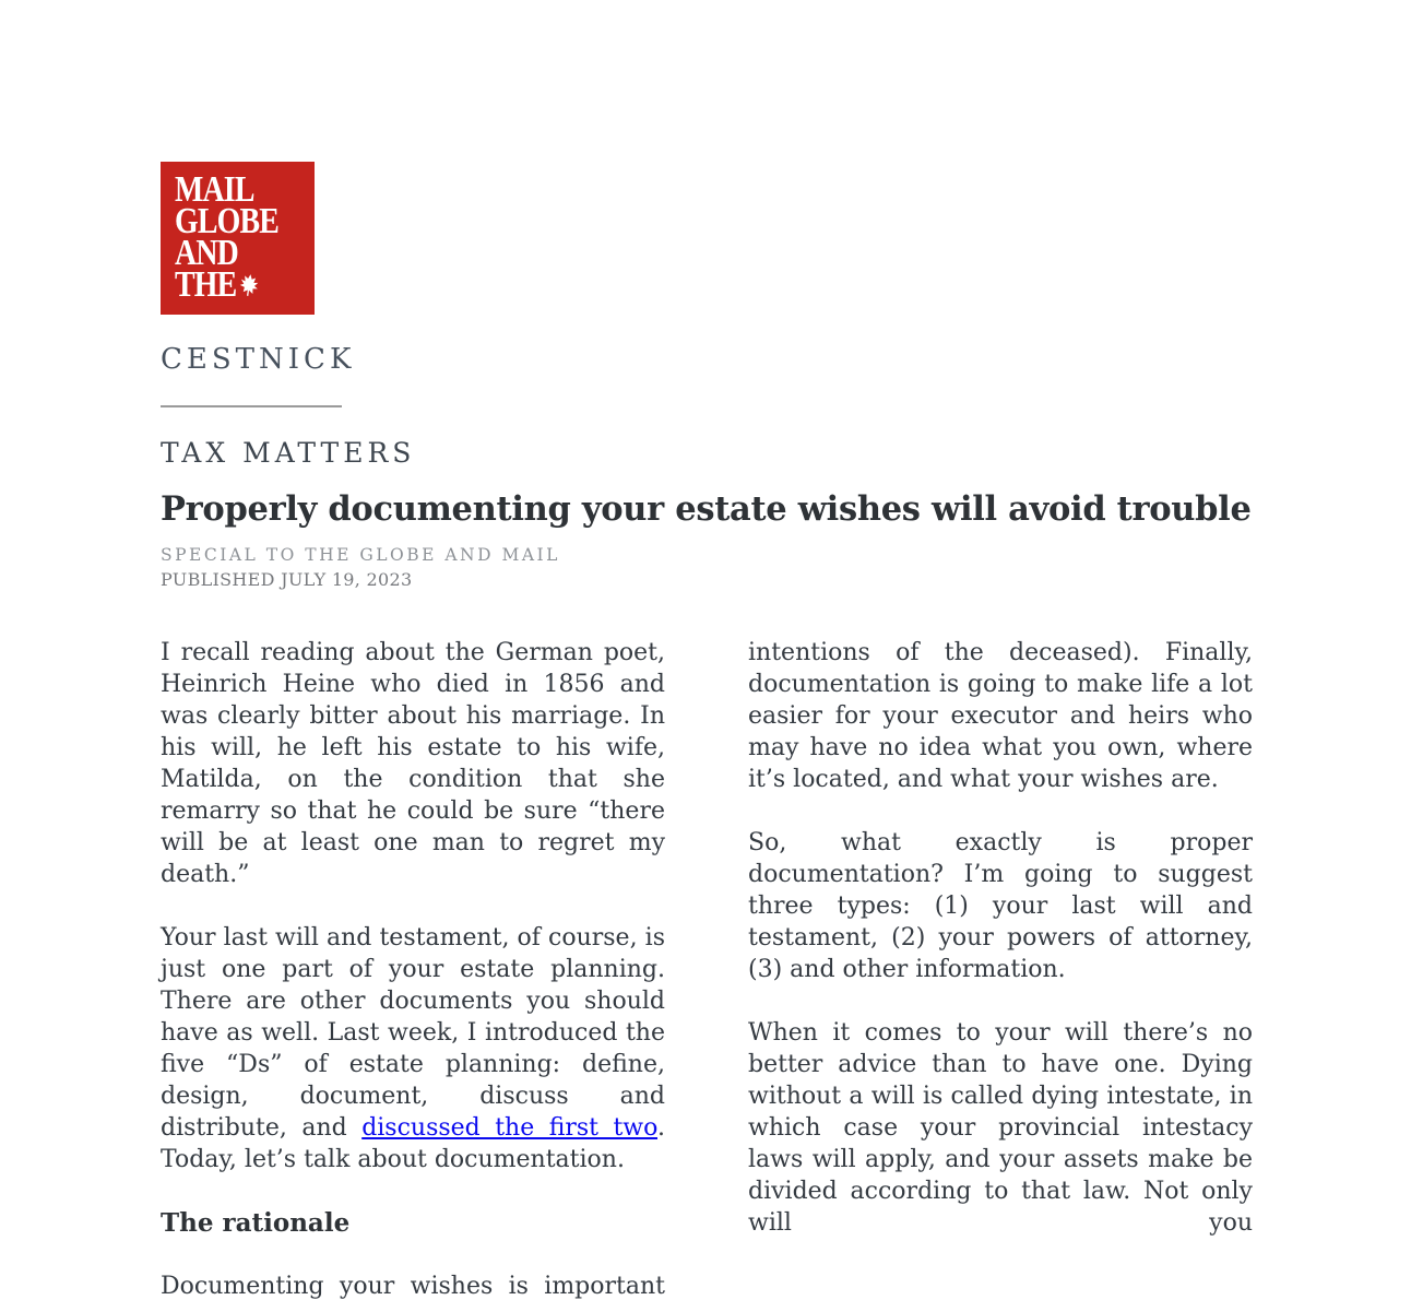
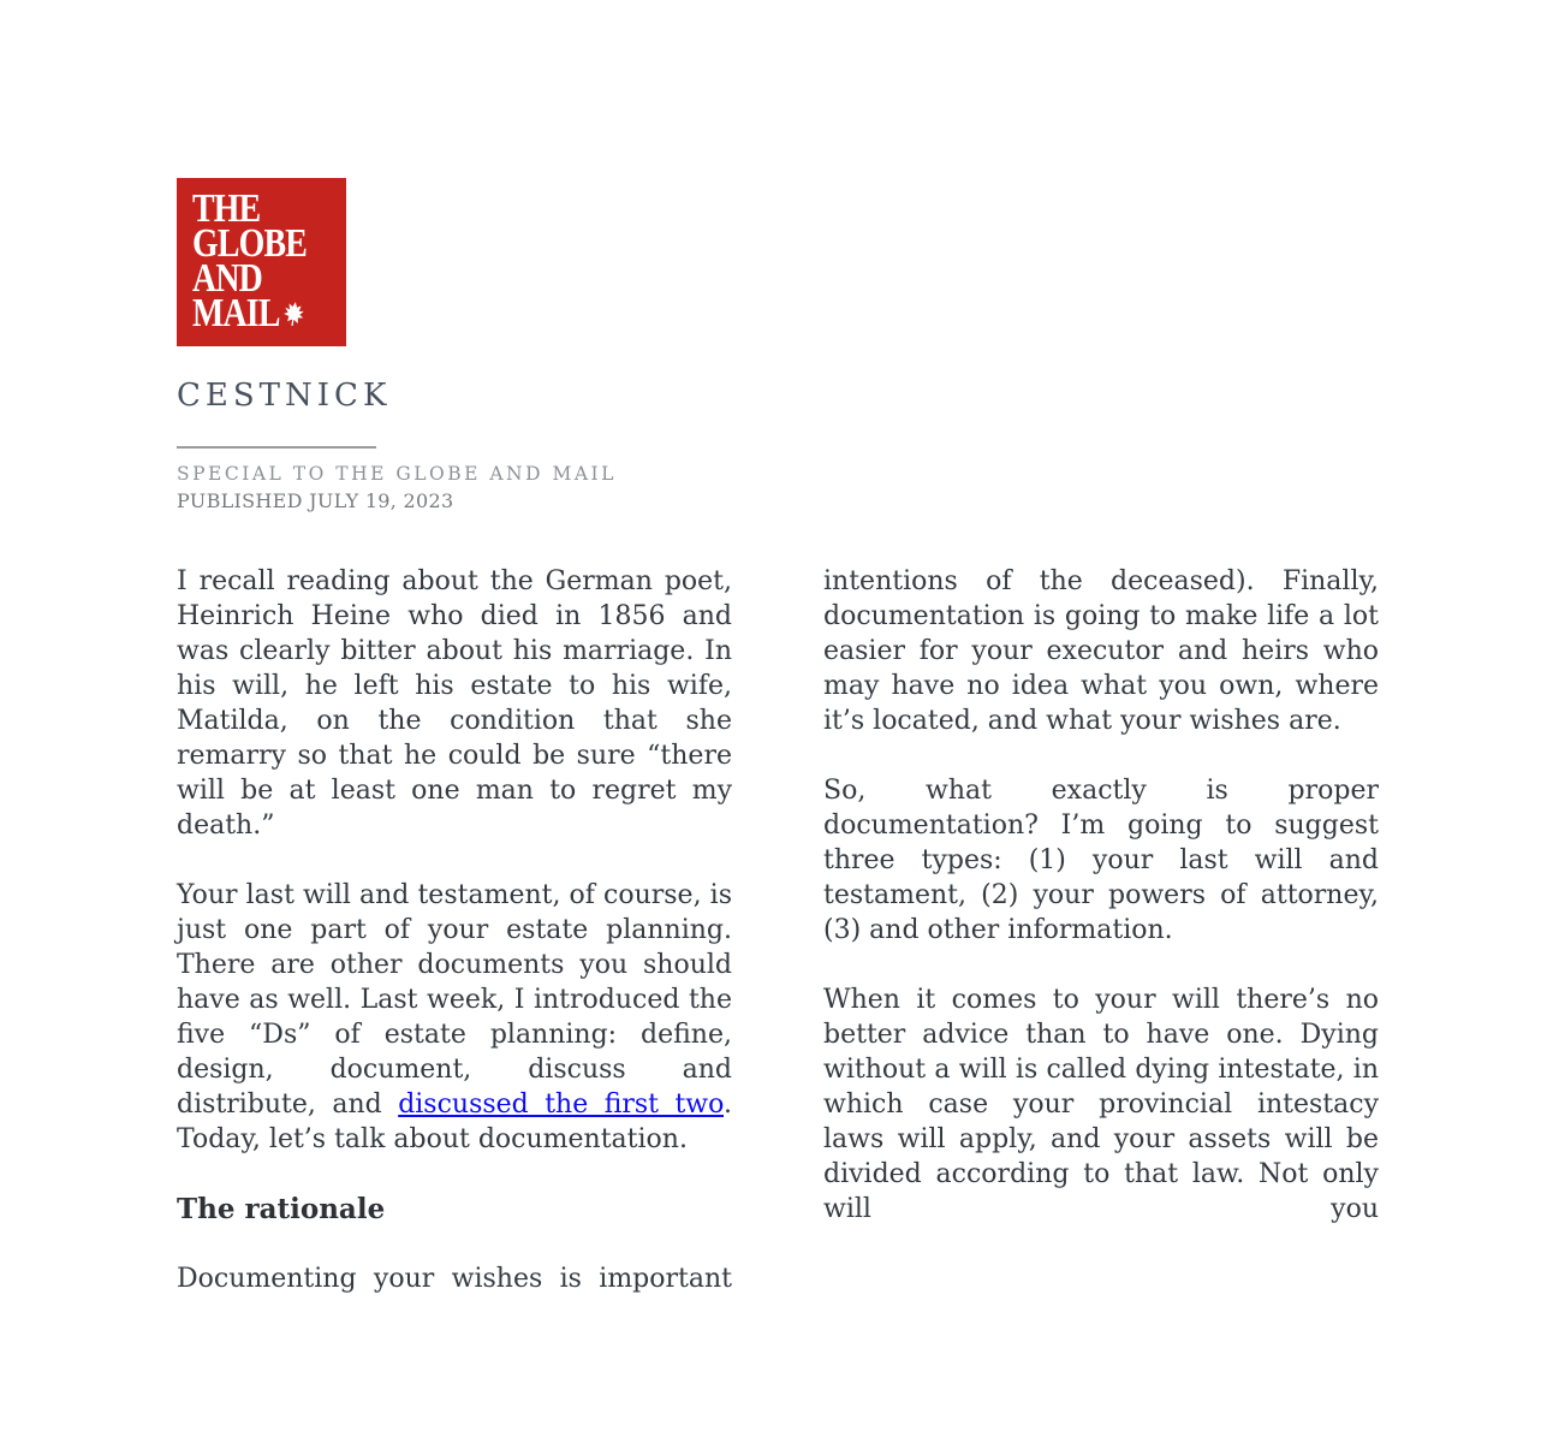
- MAIL
+ THE
  GLOBE
  AND
- THE
+ MAIL
  CESTNICK
- TAX MATTERS
- Properly documenting your estate wishes will avoid trouble
  SPECIAL TO THE GLOBE AND MAIL
  PUBLISHED JULY 19, 2023
  I recall reading about the German poet, Heinrich Heine who died in 1856 and was clearly bitter about his marriage. In his will, he left his estate to his wife, Matilda, on the condition that she remarry so that he could be sure “there will be at least one man to regret my death.”
  Your last will and testament, of course, is just one part of your estate planning. There are other documents you should have as well. Last week, I introduced the five “Ds” of estate planning: define, design, document, discuss and distribute, and discussed the first two. Today, let’s talk about documentation.
  The rationale
  Documenting your wishes is important
  intentions of the deceased). Finally, documentation is going to make life a lot easier for your executor and heirs who may have no idea what you own, where it’s located, and what your wishes are.
  So, what exactly is proper documentation? I’m going to suggest three types: (1) your last will and testament, (2) your powers of attorney, (3) and other information.
- When it comes to your will there’s no better advice than to have one. Dying without a will is called dying intestate, in which case your provincial intestacy laws will apply, and your assets make be divided according to that law. Not only will you
+ When it comes to your will there’s no better advice than to have one. Dying without a will is called dying intestate, in which case your provincial intestacy laws will apply, and your assets will be divided according to that law. Not only will you
